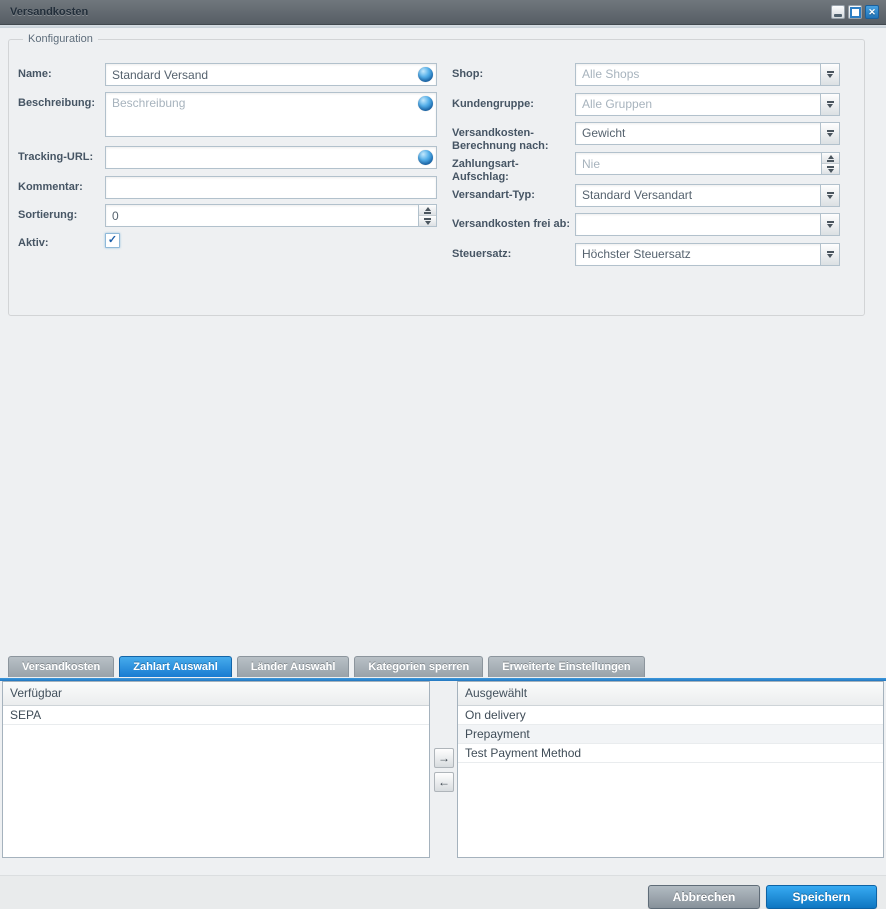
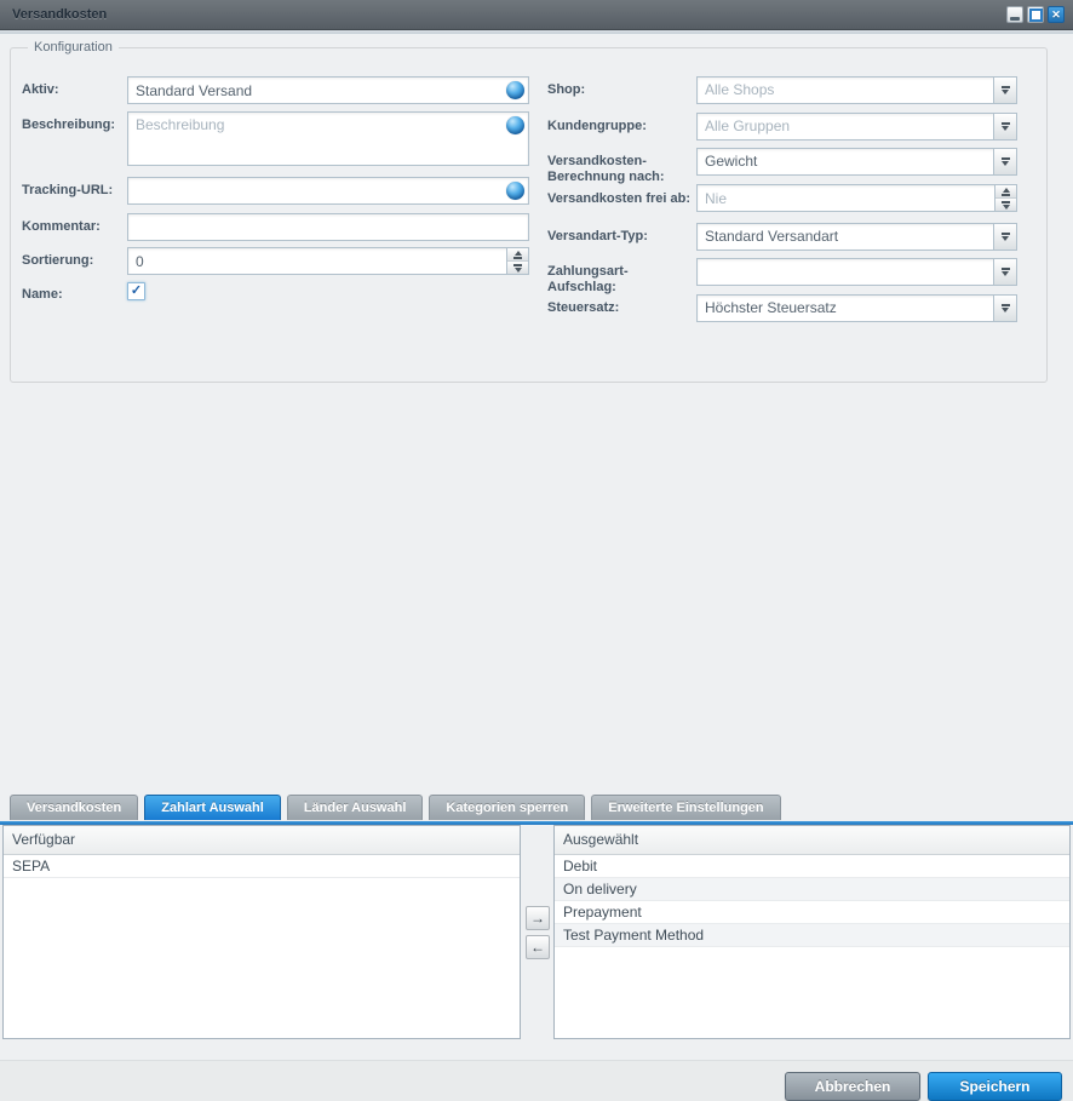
  Versandkosten
  ✕
  Konfiguration
- Name:
+ Aktiv:
  Standard Versand
  Beschreibung:
  Beschreibung
  Tracking-URL:
  Kommentar:
  Sortierung:
  0
- Aktiv:
+ Name:
  ✓
  Shop:
  Alle Shops
  Kundengruppe:
  Alle Gruppen
  Versandkosten-Berechnung nach:
  Gewicht
- Zahlungsart-Aufschlag:
+ Versandkosten frei ab:
  Nie
  Versandart-Typ:
  Standard Versandart
- Versandkosten frei ab:
+ Zahlungsart-Aufschlag:
  Steuersatz:
  Höchster Steuersatz
  Versandkosten
  Zahlart Auswahl
  Länder Auswahl
  Kategorien sperren
  Erweiterte Einstellungen
  Verfügbar
  SEPA
  →
  ←
  Ausgewählt
+ Debit
  On delivery
  Prepayment
  Test Payment Method
  Abbrechen
  Speichern
